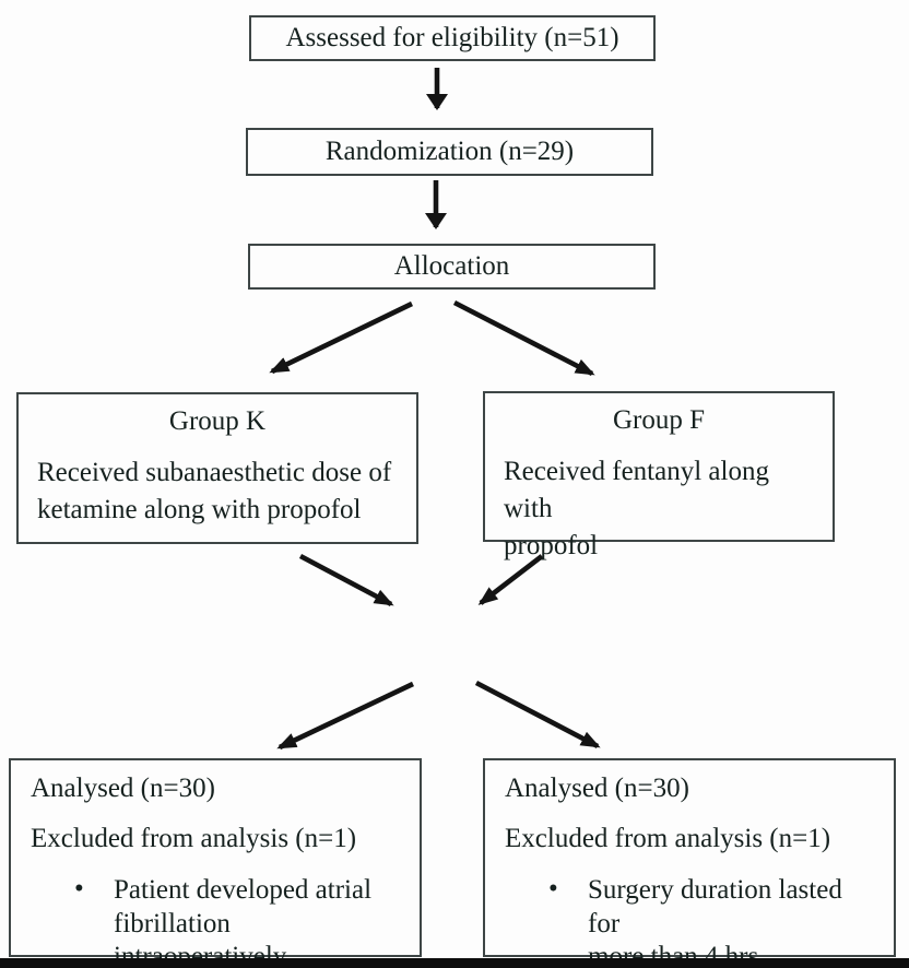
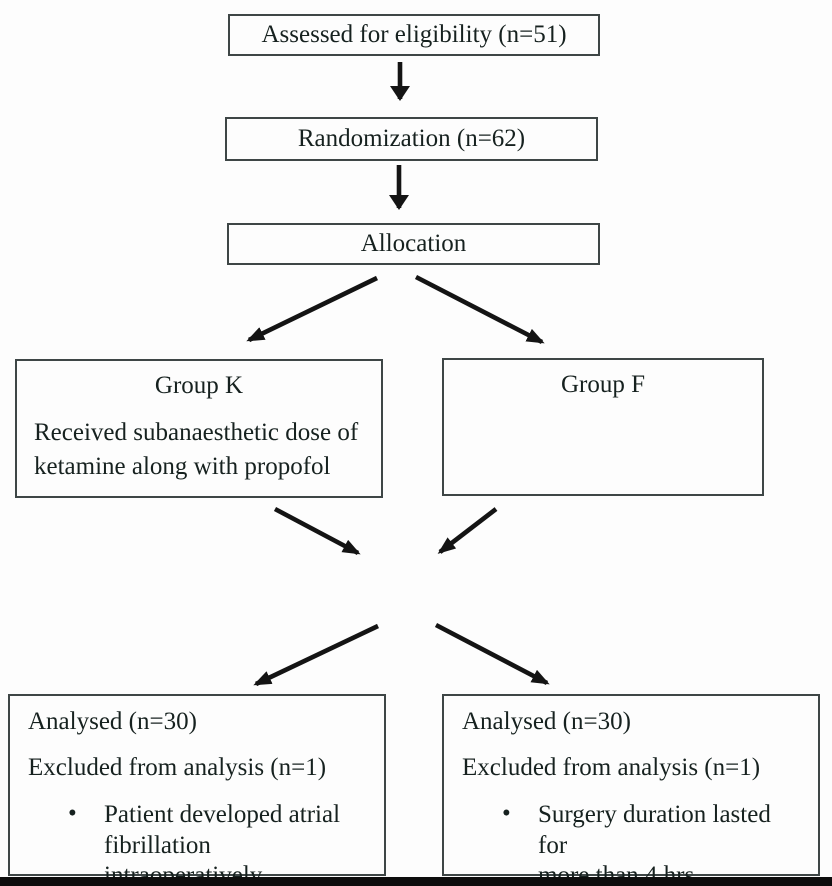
  Assessed for eligibility (n=51)
- Randomization (n=29)
+ Randomization (n=62)
  Allocation
  Group K
  Received subanaesthetic dose of
  ketamine along with propofol
  Group F
- Received fentanyl along with
- propofol
  Analysed (n=30)
  Excluded from analysis (n=1)
  •
  Patient developed atrial
  fibrillation intraoperatively
  Analysed (n=30)
  Excluded from analysis (n=1)
  •
  Surgery duration lasted for
  more than 4 hrs
